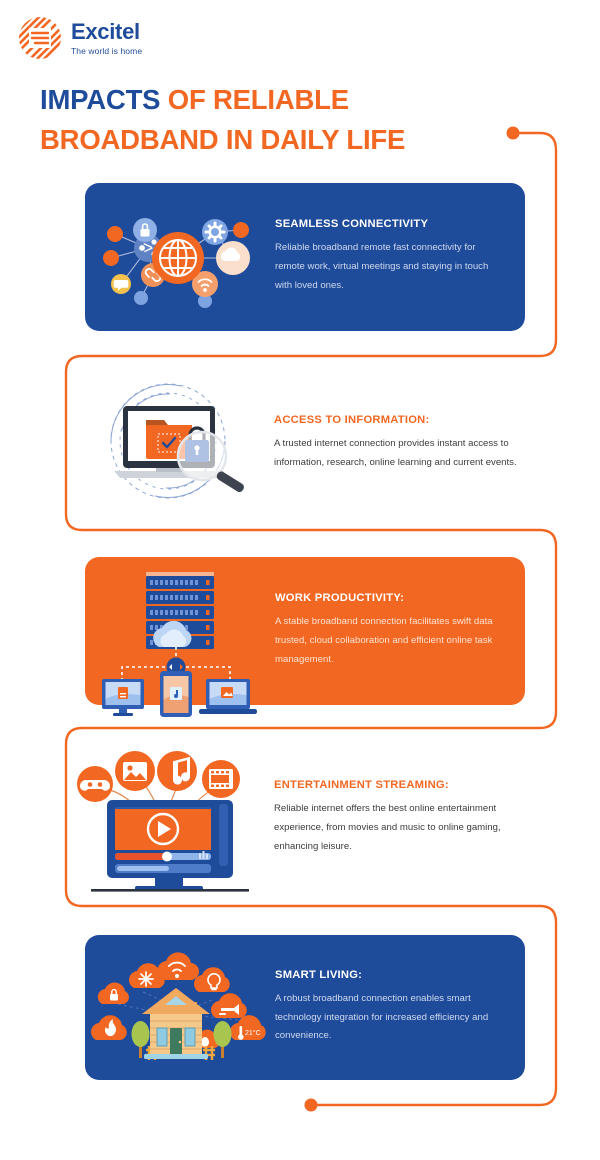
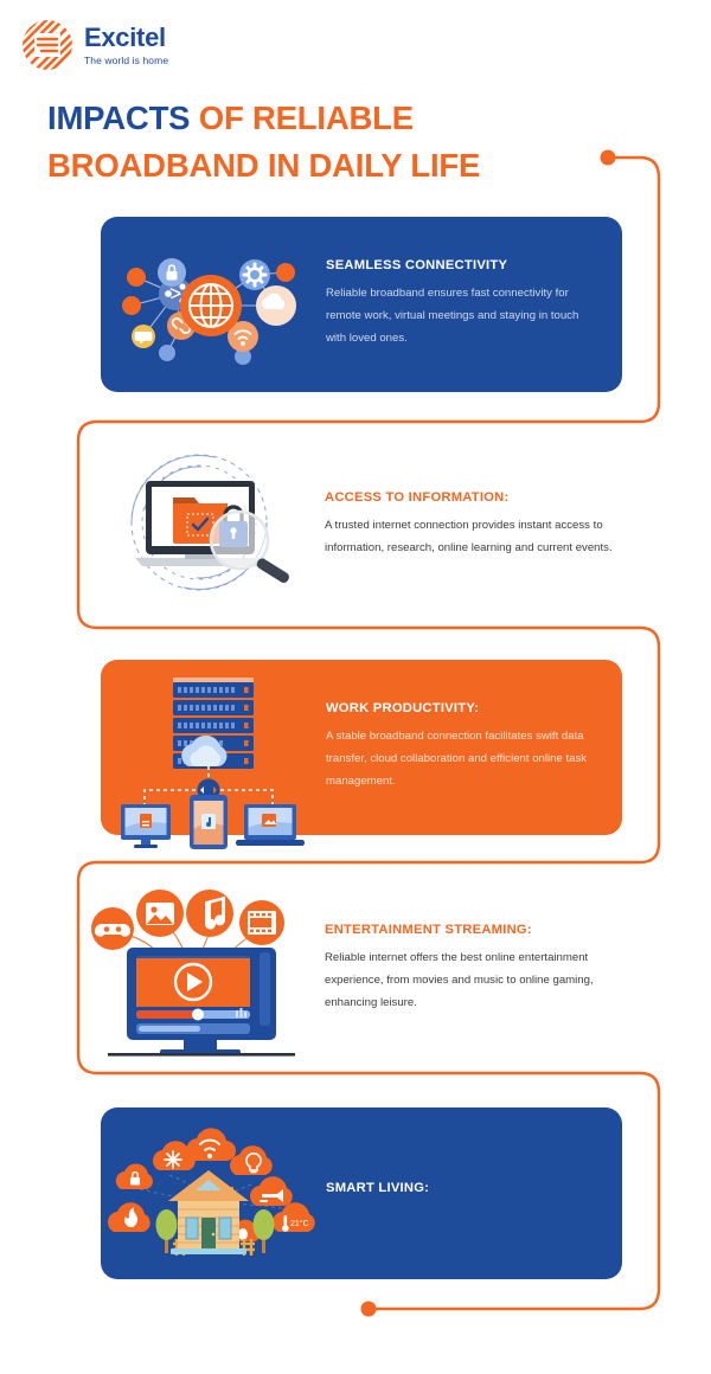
  Excitel
  The world is home
  IMPACTS OF RELIABLE
  BROADBAND IN DAILY LIFE
  SEAMLESS CONNECTIVITY
- Reliable broadband remote fast connectivity for remote work, virtual meetings and staying in touch with loved ones.
+ Reliable broadband ensures fast connectivity for remote work, virtual meetings and staying in touch with loved ones.
  ACCESS TO INFORMATION:
  A trusted internet connection provides instant access to information, research, online learning and current events.
  WORK PRODUCTIVITY:
- A stable broadband connection facilitates swift data trusted, cloud collaboration and efficient online task management.
+ A stable broadband connection facilitates swift data transfer, cloud collaboration and efficient online task management.
  ENTERTAINMENT STREAMING:
  Reliable internet offers the best online entertainment experience, from movies and music to online gaming, enhancing leisure.
  SMART LIVING:
- A robust broadband connection enables smart technology integration for increased efficiency and convenience.
